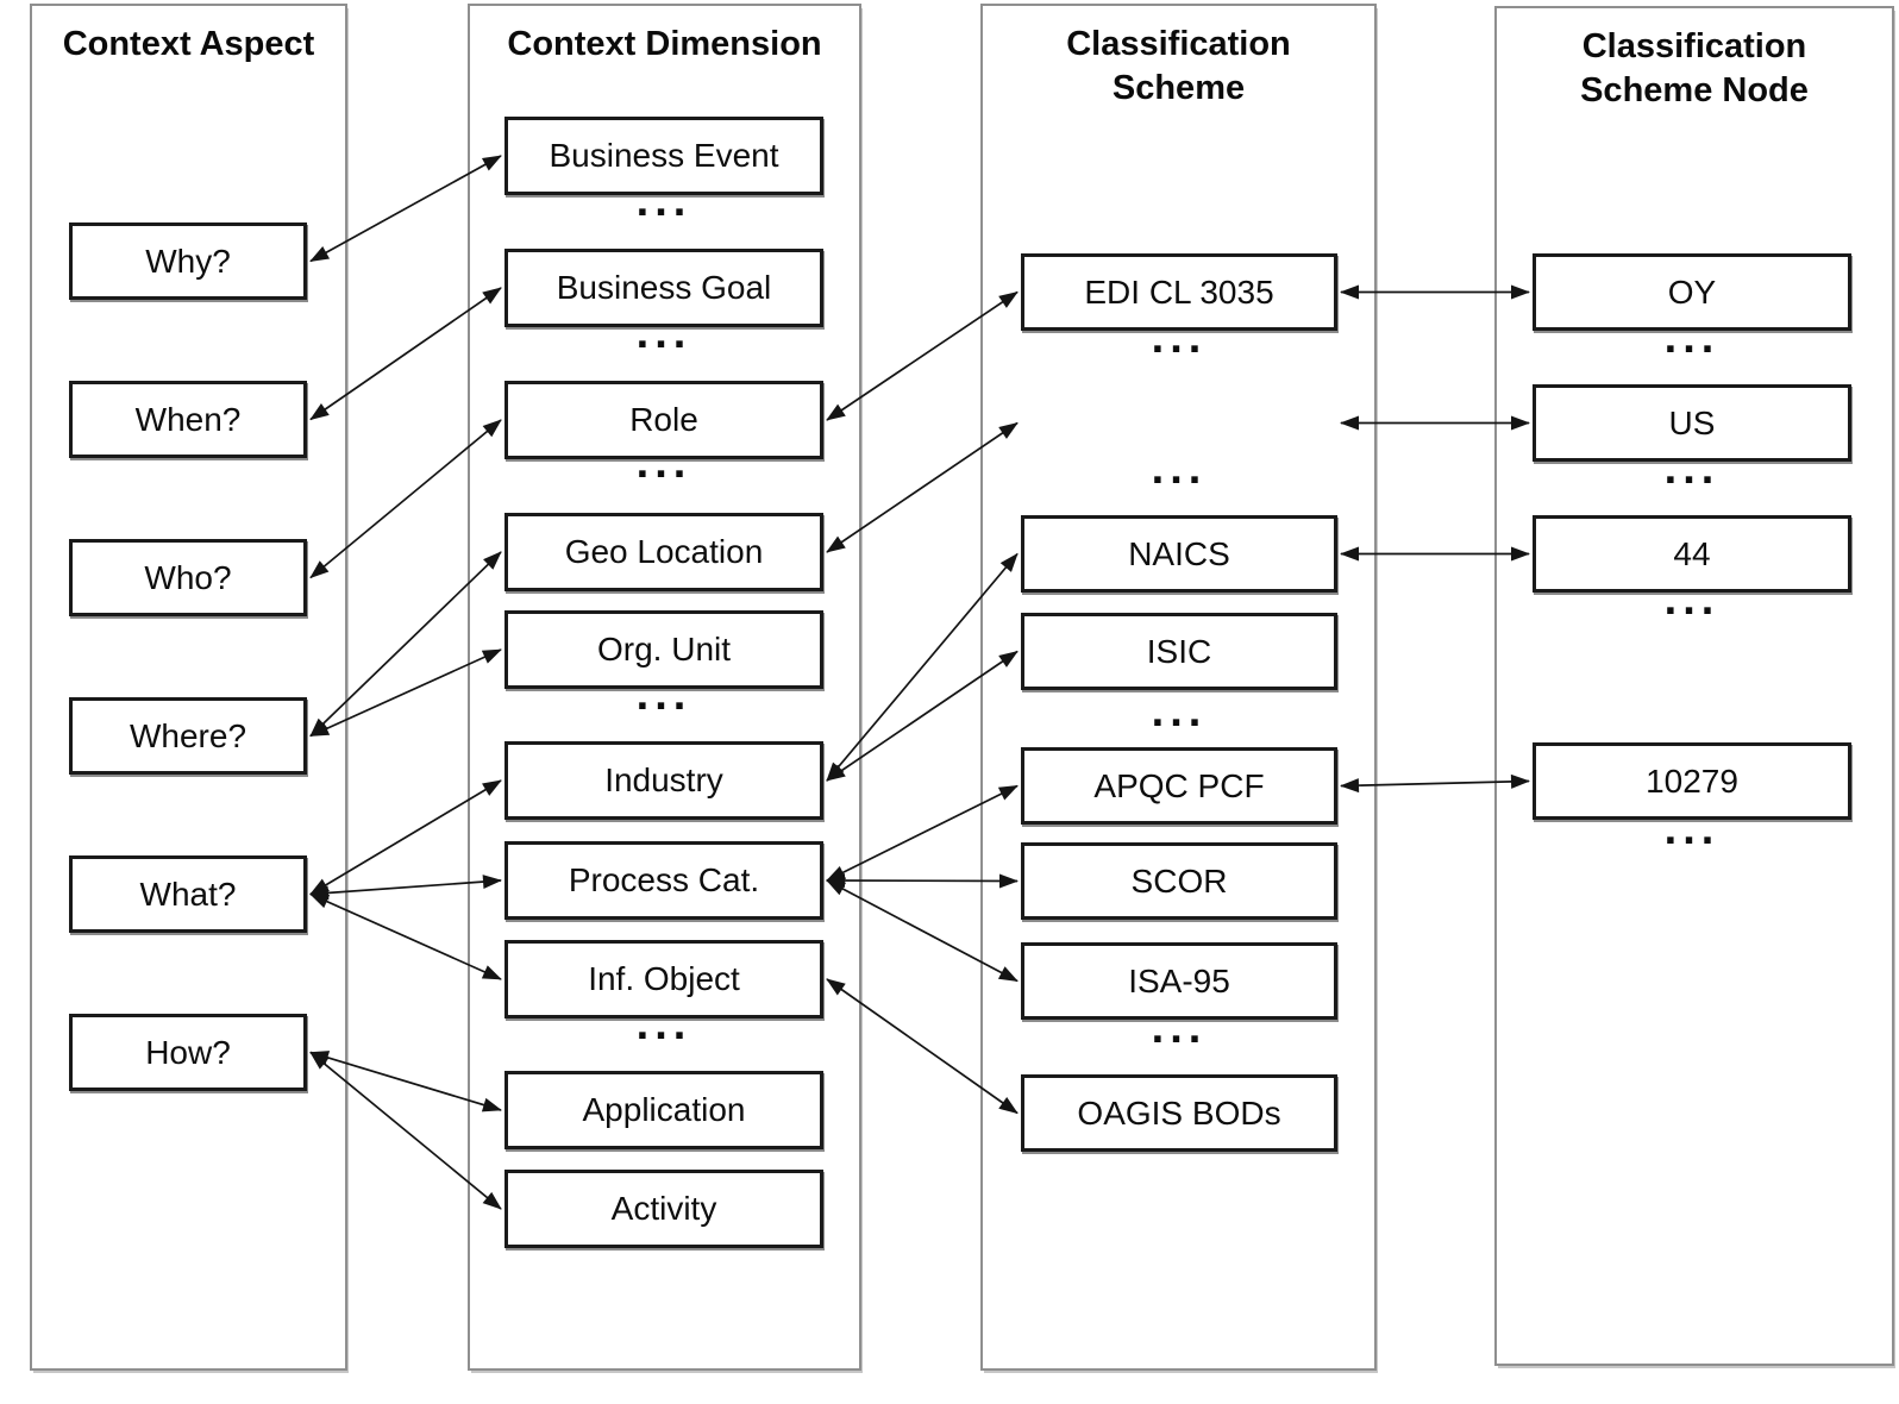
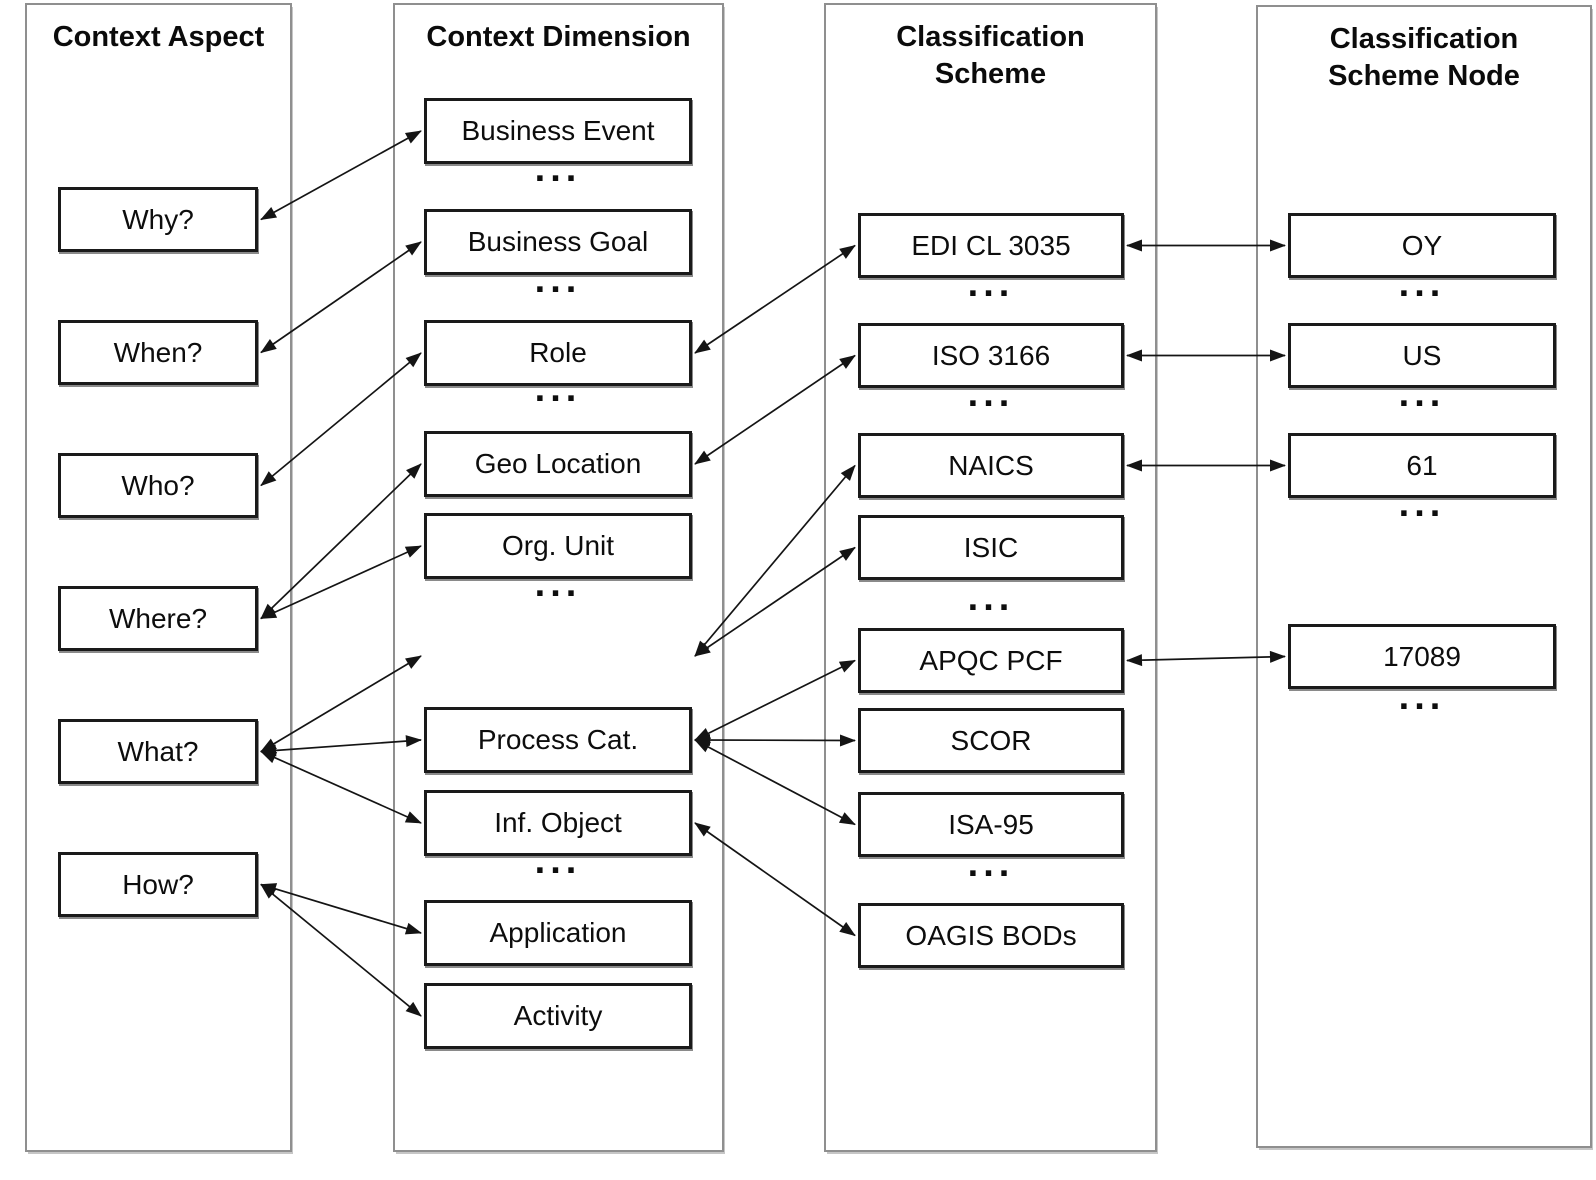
  Context Aspect
  Context Dimension
  Classification
  Scheme
  Classification
  Scheme Node
  Why?
  When?
  Who?
  Where?
  What?
  How?
  Business Event
  ...
  Business Goal
  ...
  Role
  ...
  Geo Location
  Org. Unit
  ...
- Industry
  Process Cat.
  Inf. Object
  ...
  Application
  Activity
  EDI CL 3035
  ...
+ ISO 3166
  ...
  NAICS
  ISIC
  ...
  APQC PCF
  SCOR
  ISA-95
  ...
  OAGIS BODs
  OY
  ...
  US
  ...
- 44
+ 61
  ...
- 10279
+ 17089
  ...
